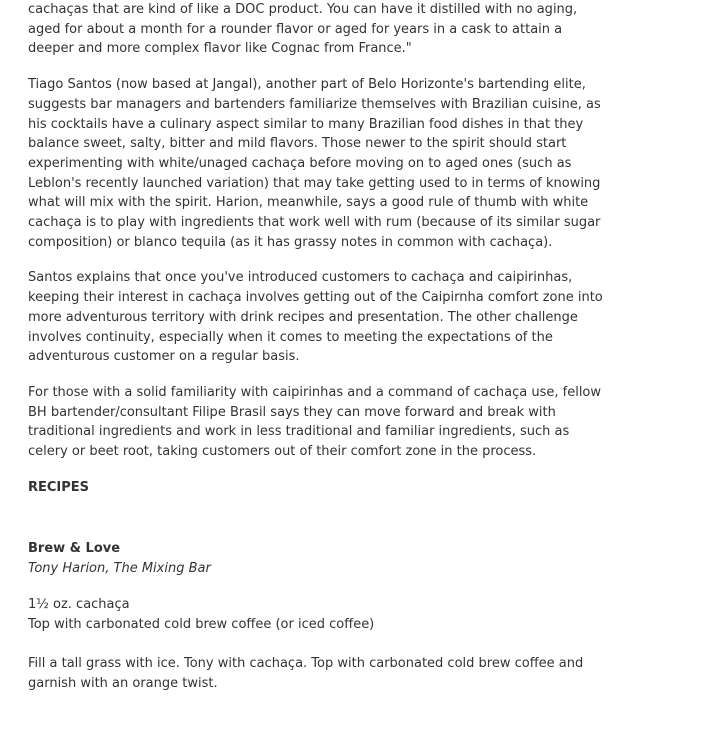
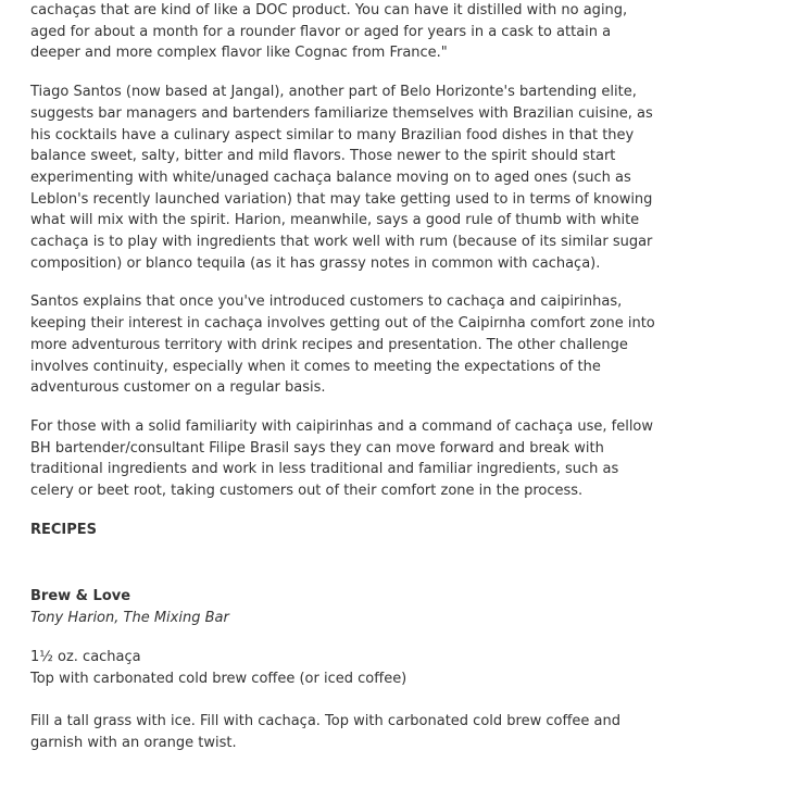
  cachaças that are kind of like a DOC product. You can have it distilled with no aging,
  aged for about a month for a rounder flavor or aged for years in a cask to attain a
  deeper and more complex flavor like Cognac from France."
  Tiago Santos (now based at Jangal), another part of Belo Horizonte's bartending elite,
  suggests bar managers and bartenders familiarize themselves with Brazilian cuisine, as
  his cocktails have a culinary aspect similar to many Brazilian food dishes in that they
  balance sweet, salty, bitter and mild flavors. Those newer to the spirit should start
- experimenting with white/unaged cachaça before moving on to aged ones (such as
+ experimenting with white/unaged cachaça balance moving on to aged ones (such as
  Leblon's recently launched variation) that may take getting used to in terms of knowing
  what will mix with the spirit. Harion, meanwhile, says a good rule of thumb with white
  cachaça is to play with ingredients that work well with rum (because of its similar sugar
  composition) or blanco tequila (as it has grassy notes in common with cachaça).
  Santos explains that once you've introduced customers to cachaça and caipirinhas,
  keeping their interest in cachaça involves getting out of the Caipirnha comfort zone into
  more adventurous territory with drink recipes and presentation. The other challenge
  involves continuity, especially when it comes to meeting the expectations of the
  adventurous customer on a regular basis.
  For those with a solid familiarity with caipirinhas and a command of cachaça use, fellow
  BH bartender/consultant Filipe Brasil says they can move forward and break with
  traditional ingredients and work in less traditional and familiar ingredients, such as
  celery or beet root, taking customers out of their comfort zone in the process.
  RECIPES
  Brew & Love
  Tony Harion, The Mixing Bar
  1½ oz. cachaça
  Top with carbonated cold brew coffee (or iced coffee)
- Fill a tall grass with ice. Tony with cachaça. Top with carbonated cold brew coffee and
+ Fill a tall grass with ice. Fill with cachaça. Top with carbonated cold brew coffee and
  garnish with an orange twist.
